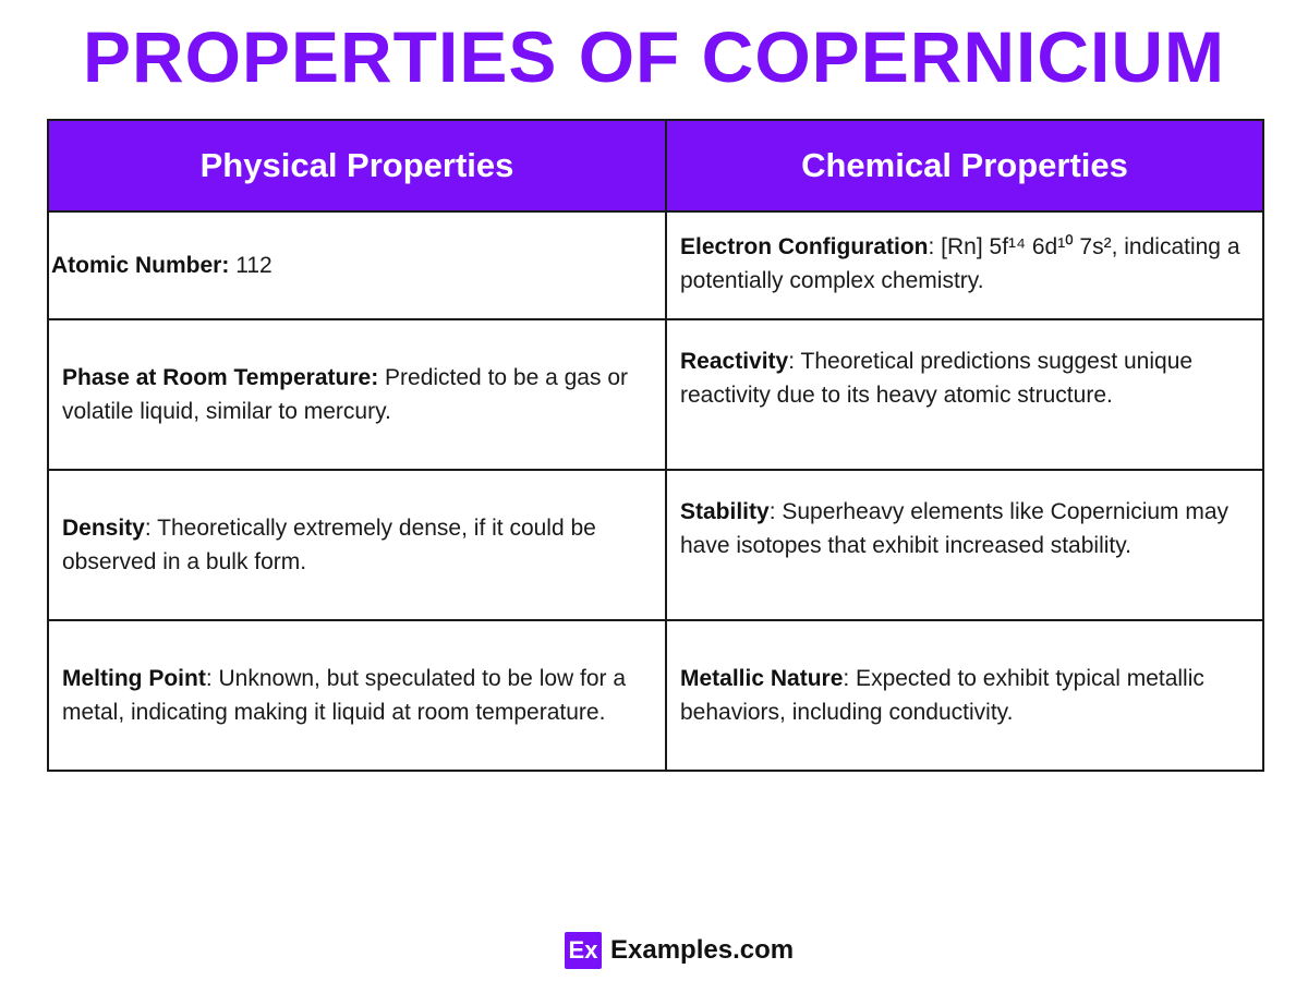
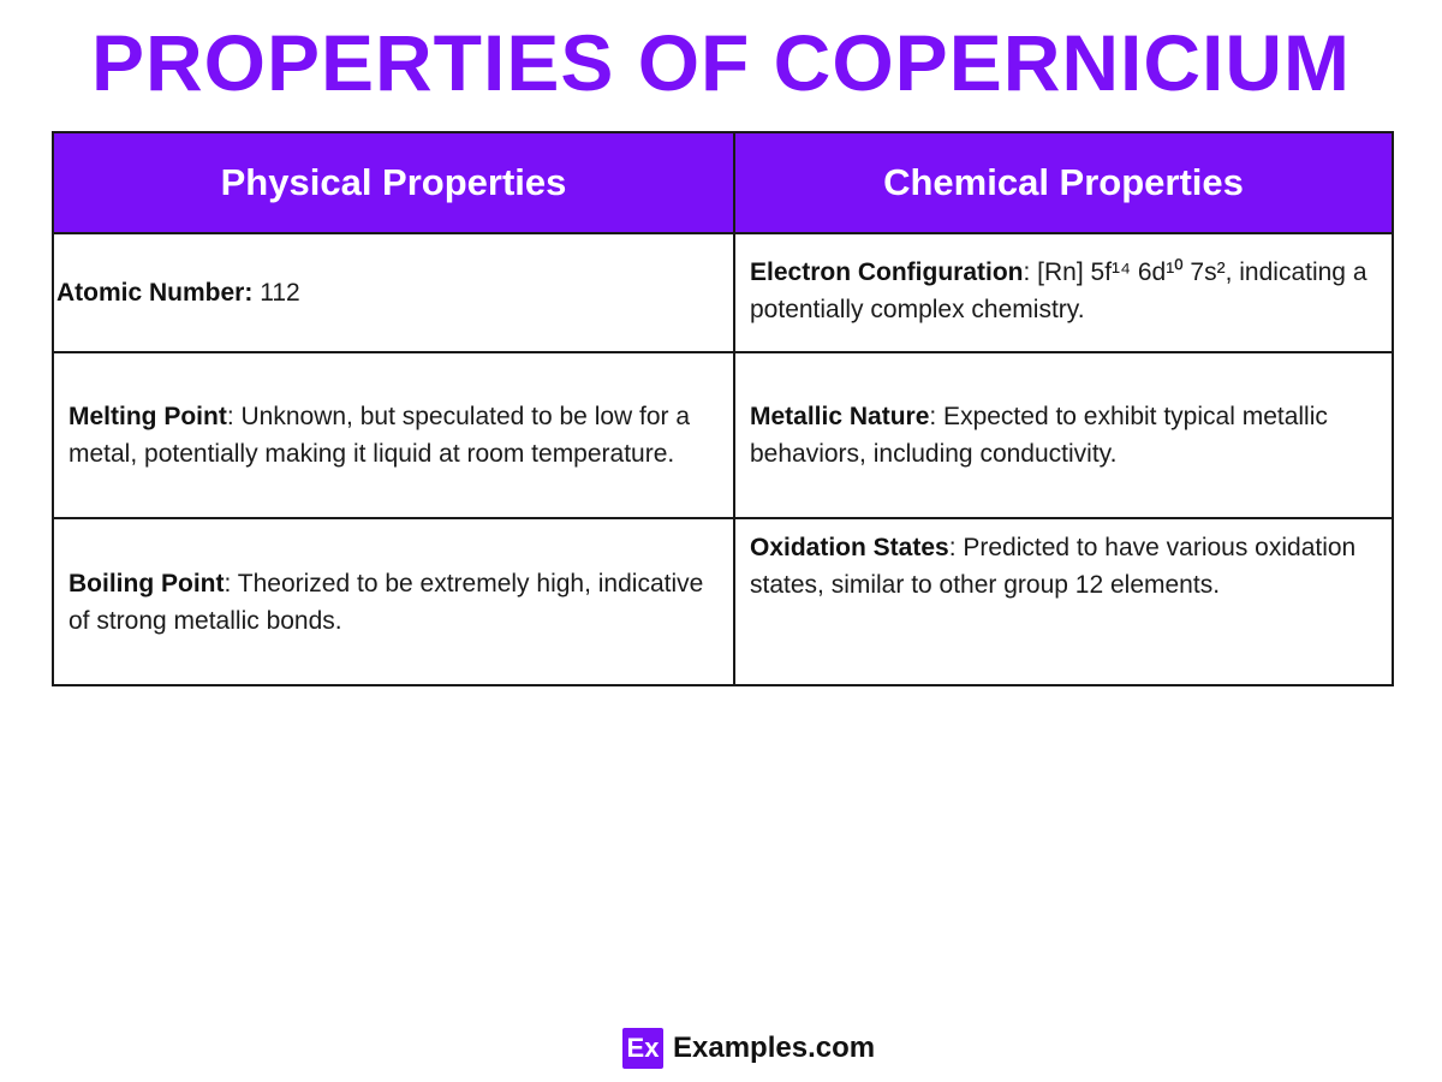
  PROPERTIES OF COPERNICIUM
  Physical Properties	Chemical Properties
  Atomic Number: 112	Electron Configuration: [Rn] 5f¹⁴ 6d¹⁰ 7s², indicating a potentially complex chemistry.
- Phase at Room Temperature: Predicted to be a gas or volatile liquid, similar to mercury.	Reactivity: Theoretical predictions suggest unique reactivity due to its heavy atomic structure.
- Density: Theoretically extremely dense, if it could be observed in a bulk form.	Stability: Superheavy elements like Copernicium may have isotopes that exhibit increased stability.
- Melting Point: Unknown, but speculated to be low for a metal, indicating making it liquid at room temperature.	Metallic Nature: Expected to exhibit typical metallic behaviors, including conductivity.
+ Melting Point: Unknown, but speculated to be low for a metal, potentially making it liquid at room temperature.	Metallic Nature: Expected to exhibit typical metallic behaviors, including conductivity.
+ Boiling Point: Theorized to be extremely high, indicative of strong metallic bonds.	Oxidation States: Predicted to have various oxidation states, similar to other group 12 elements.
  Ex
  Examples.com
